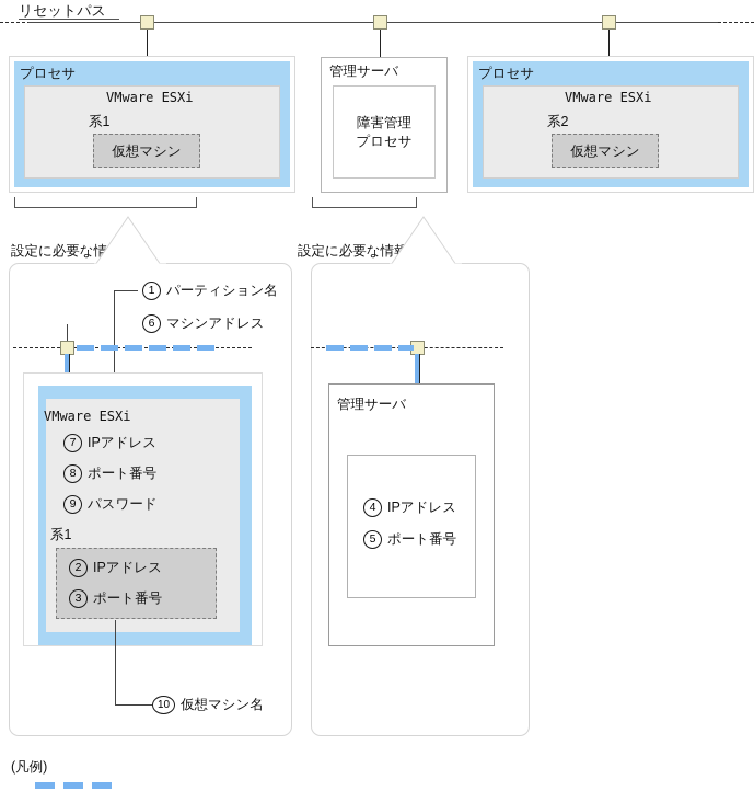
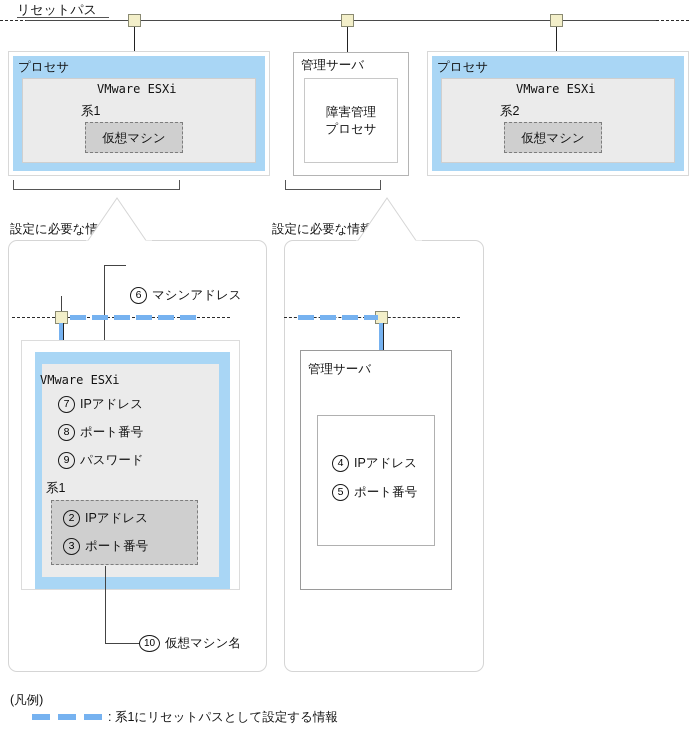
  リセットパス
  プロセサ
  VMware ESXi
  系1
  仮想マシン
  管理サーバ
  障害管理
  プロセサ
  プロセサ
  VMware ESXi
  系2
  仮想マシン
  設定に必要な情
- 1
- パーティション名
  6
  マシンアドレス
  VMware ESXi
  7
  IPアドレス
  8
  ポート番号
  9
  パスワード
  系1
  2
  IPアドレス
  3
  ポート番号
  10
  仮想マシン名
  設定に必要な情
  管理サーバ
  4
  IPアドレス
  5
  ポート番号
  (凡例)
+ : 系1にリセットパスとして設定する情報
